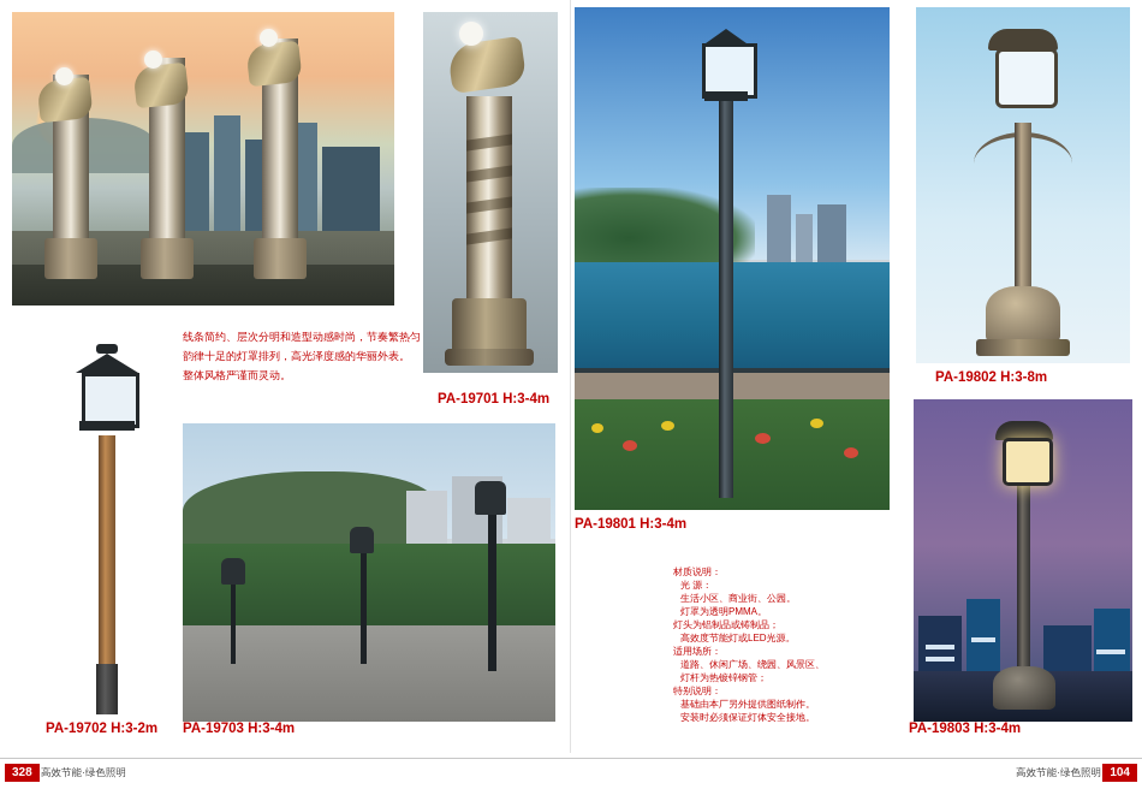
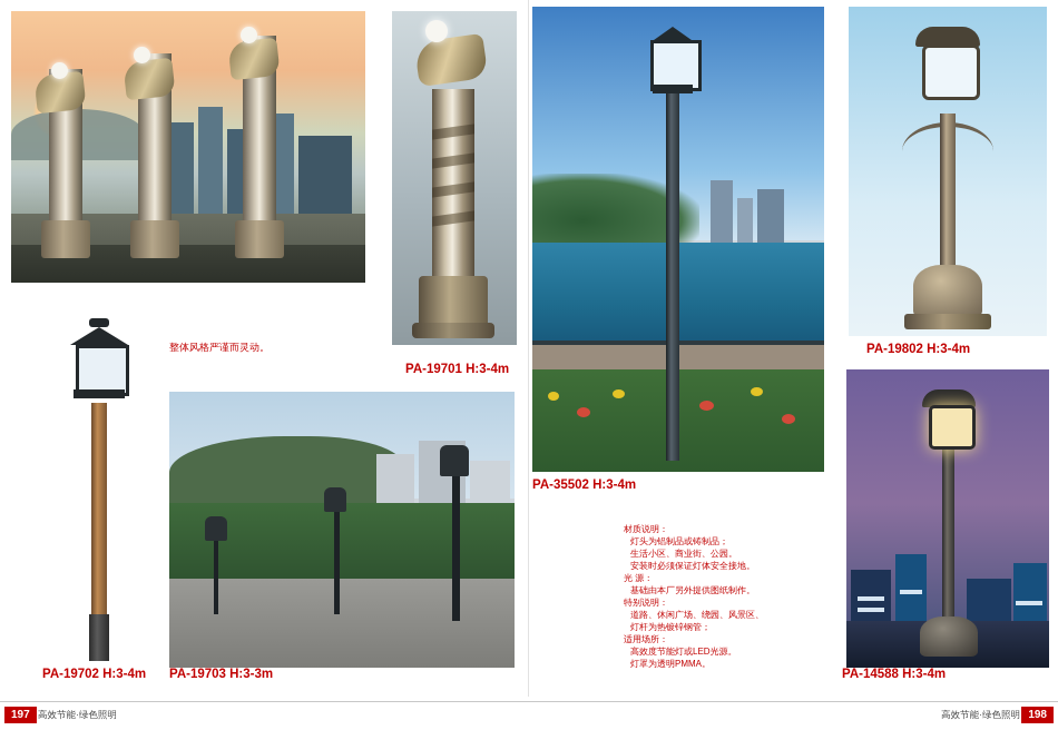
- 线条简约、层次分明和造型动感时尚，节奏繁热匀
- 韵律十足的灯罩排列，高光泽度感的华丽外表。
  整体风格严谨而灵动。
  PA-19701 H:3-4m
- PA-19801 H:3-4m
+ PA-35502 H:3-4m
- PA-19802 H:3-8m
+ PA-19802 H:3-4m
- PA-19702 H:3-2m
+ PA-19702 H:3-4m
- PA-19703 H:3-4m
+ PA-19703 H:3-3m
- PA-19803 H:3-4m
+ PA-14588 H:3-4m
  材质说明：
- 光 源：
+ 灯头为铝制品或铸制品；
  生活小区、商业街、公园。
- 灯罩为透明PMMA。
+ 安装时必须保证灯体安全接地。
- 灯头为铝制品或铸制品；
+ 光 源：
- 高效度节能灯或LED光源。
+ 基础由本厂另外提供图纸制作。
- 适用场所：
+ 特别说明：
  道路、休闲广场、绕园、风景区、
  灯杆为热镀锌钢管；
- 特别说明：
+ 适用场所：
- 基础由本厂另外提供图纸制作。
+ 高效度节能灯或LED光源。
- 安装时必须保证灯体安全接地。
+ 灯罩为透明PMMA。
- 328
+ 197
  高效节能·绿色照明
- 104
+ 198
  高效节能·绿色照明
